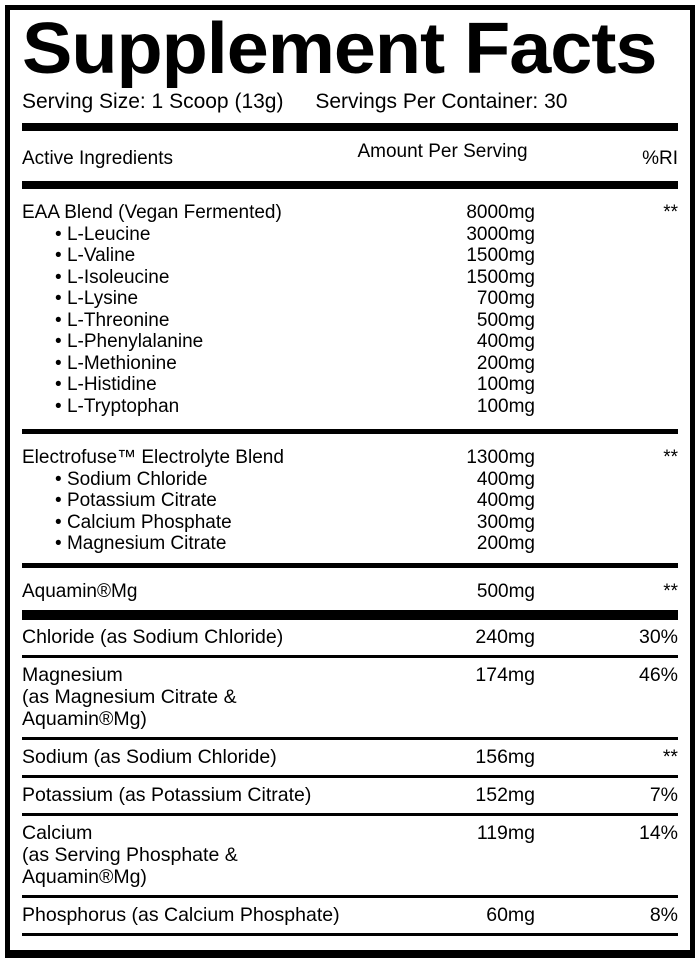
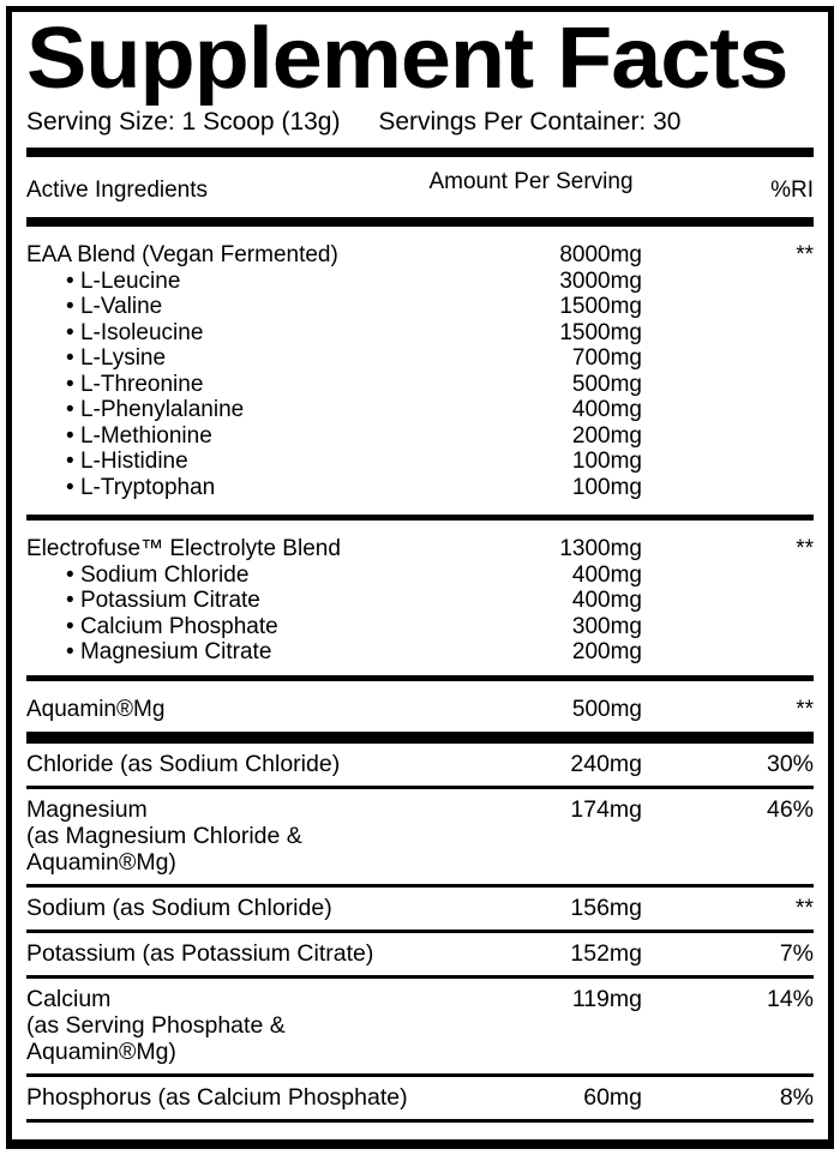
  Supplement Facts
  Serving Size: 1 Scoop (13g) Servings Per Container: 30
  Active Ingredients
  Amount Per Serving
  %RI
  EAA Blend (Vegan Fermented)
  8000mg
  **
  L-Leucine
  3000mg
  L-Valine
  1500mg
  L-Isoleucine
  1500mg
  L-Lysine
  700mg
  L-Threonine
  500mg
  L-Phenylalanine
  400mg
  L-Methionine
  200mg
  L-Histidine
  100mg
  L-Tryptophan
  100mg
  Electrofuse™ Electrolyte Blend
  1300mg
  **
  Sodium Chloride
  400mg
  Potassium Citrate
  400mg
  Calcium Phosphate
  300mg
  Magnesium Citrate
  200mg
  Aquamin®Mg
  500mg
  **
  Chloride (as Sodium Chloride)
  240mg
  30%
  Magnesium
- (as Magnesium Citrate & Aquamin®Mg)
+ (as Magnesium Chloride & Aquamin®Mg)
  174mg
  46%
  Sodium (as Sodium Chloride)
  156mg
  **
  Potassium (as Potassium Citrate)
  152mg
  7%
  Calcium
  (as Serving Phosphate & Aquamin®Mg)
  119mg
  14%
  Phosphorus (as Calcium Phosphate)
  60mg
  8%
